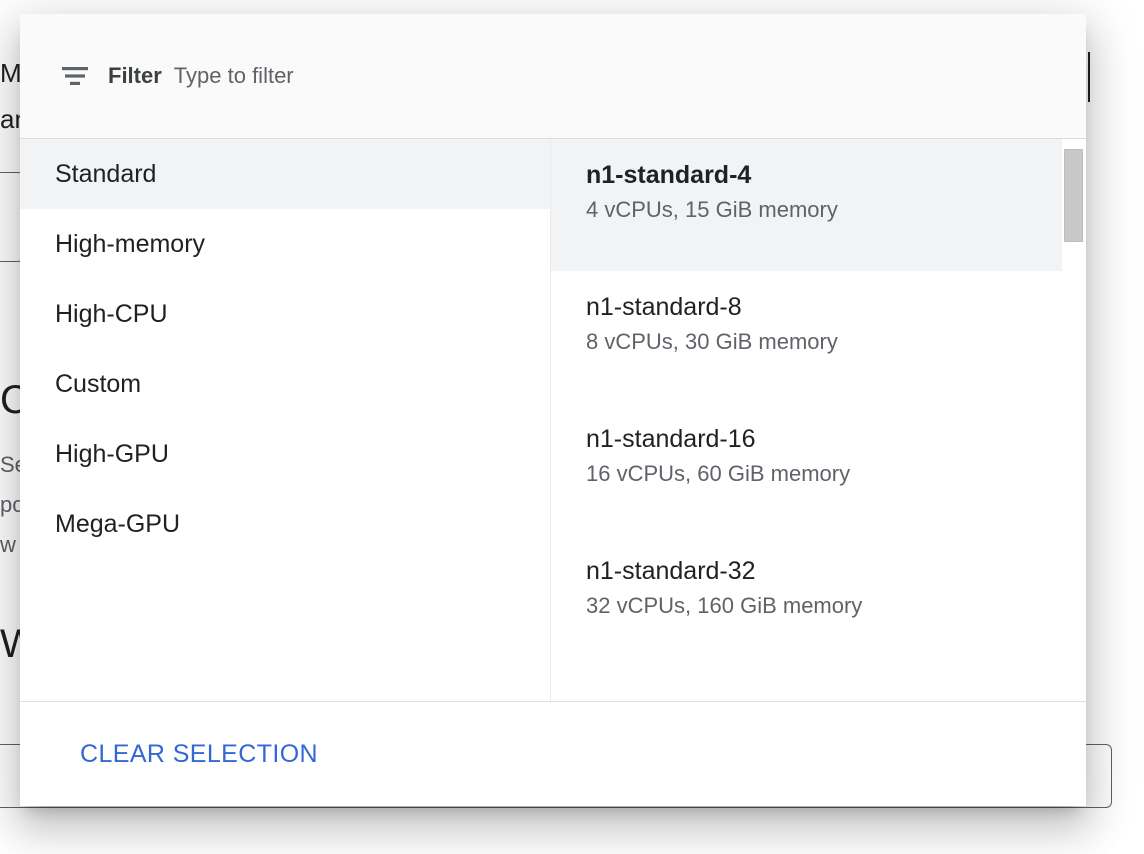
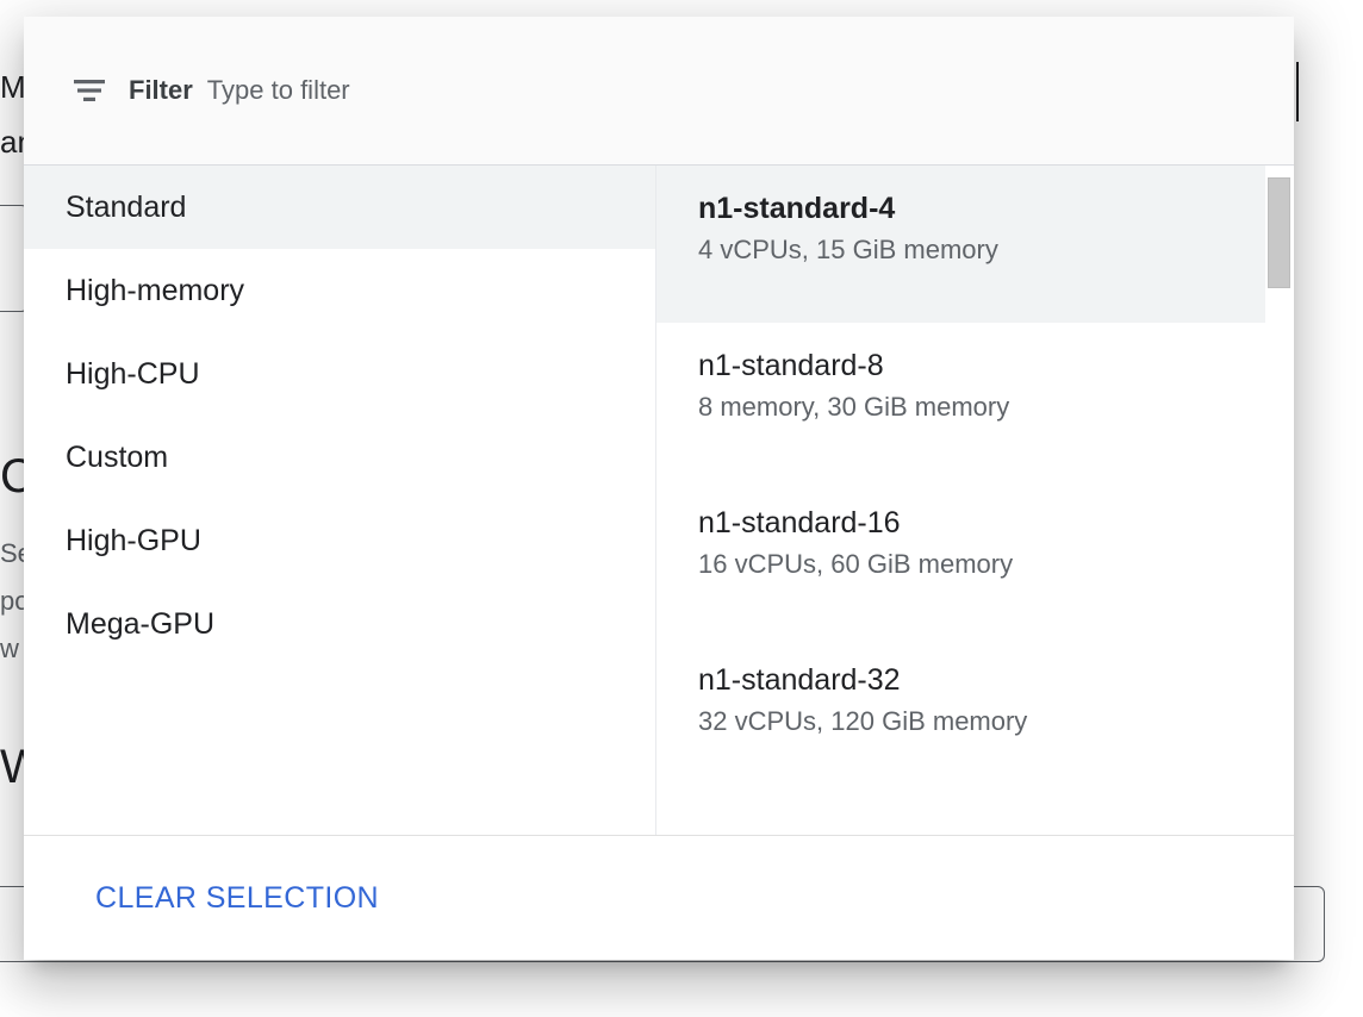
  M
  C
  po
  w
  W
  Filter
  Type to filter
  Standard
  High-memory
  High-CPU
  Custom
  High-GPU
  Mega-GPU
  n1-standard-4
  4 vCPUs, 15 GiB memory
  n1-standard-8
- 8 vCPUs, 30 GiB memory
+ 8 memory, 30 GiB memory
  n1-standard-16
  16 vCPUs, 60 GiB memory
  n1-standard-32
- 32 vCPUs, 160 GiB memory
+ 32 vCPUs, 120 GiB memory
  CLEAR SELECTION
